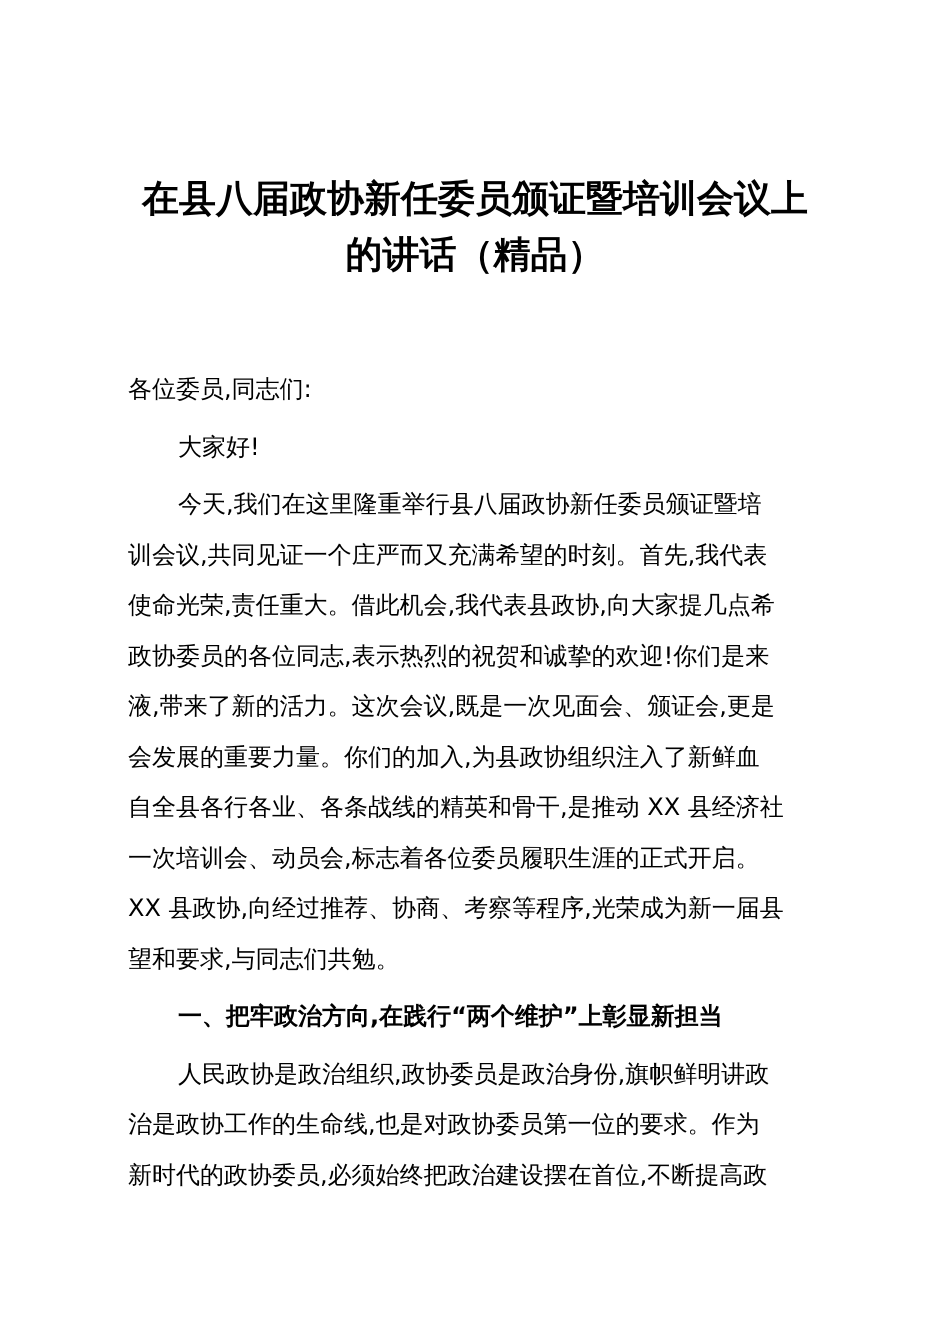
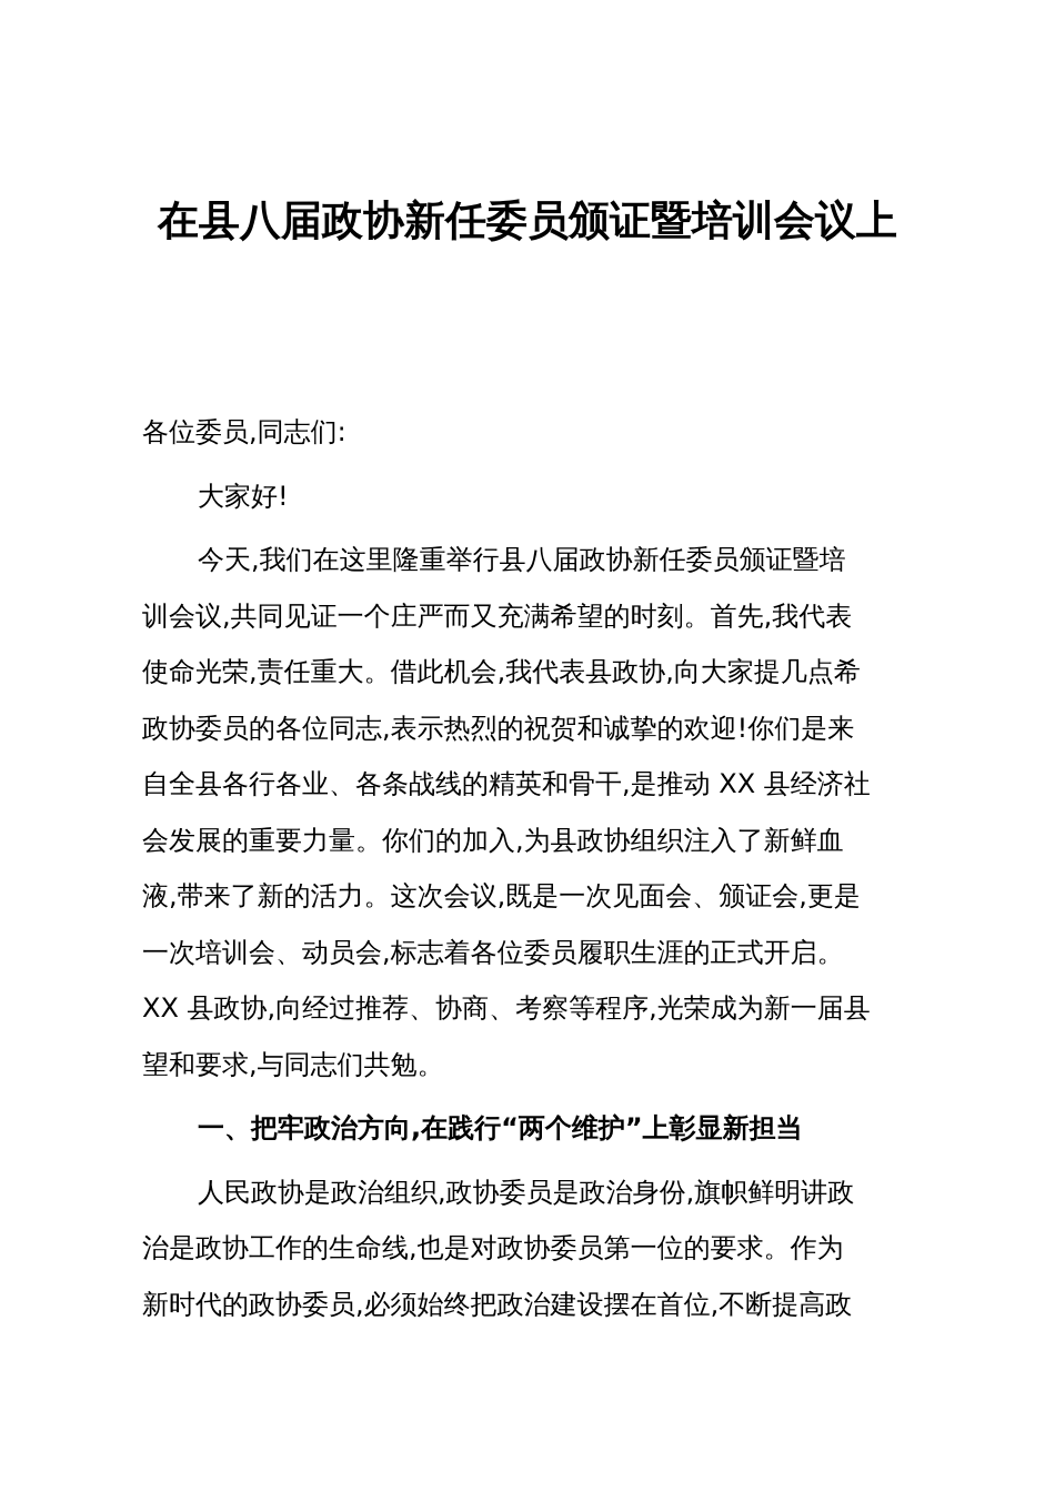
  在县八届政协新任委员颁证暨培训会议上
- 的讲话（精品）
  各位委员,同志们:
  大家好!
  今天,我们在这里隆重举行县八届政协新任委员颁证暨培
  训会议,共同见证一个庄严而又充满希望的时刻。首先,我代表
  使命光荣,责任重大。借此机会,我代表县政协,向大家提几点希
  政协委员的各位同志,表示热烈的祝贺和诚挚的欢迎!你们是来
- 液,带来了新的活力。这次会议,既是一次见面会、颁证会,更是
+ 自全县各行各业、各条战线的精英和骨干,是推动 XX 县经济社
  会发展的重要力量。你们的加入,为县政协组织注入了新鲜血
- 自全县各行各业、各条战线的精英和骨干,是推动 XX 县经济社
+ 液,带来了新的活力。这次会议,既是一次见面会、颁证会,更是
  一次培训会、动员会,标志着各位委员履职生涯的正式开启。
  XX 县政协,向经过推荐、协商、考察等程序,光荣成为新一届县
  望和要求,与同志们共勉。
  一、把牢政治方向,在践行“两个维护”上彰显新担当
  人民政协是政治组织,政协委员是政治身份,旗帜鲜明讲政
  治是政协工作的生命线,也是对政协委员第一位的要求。作为
  新时代的政协委员,必须始终把政治建设摆在首位,不断提高政
